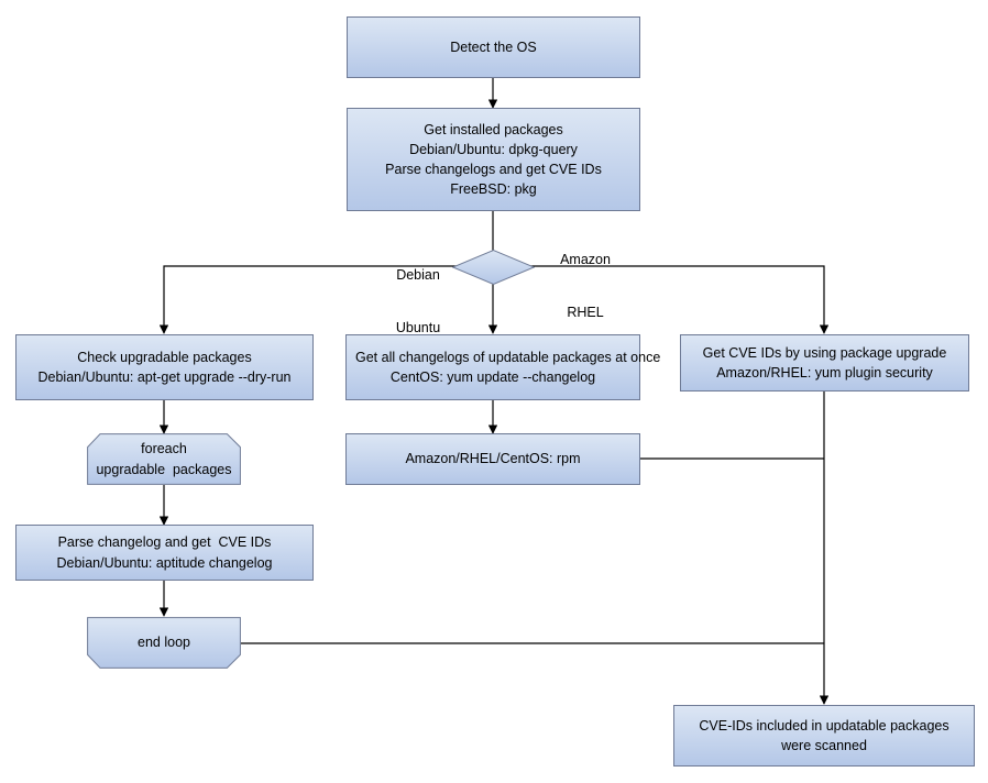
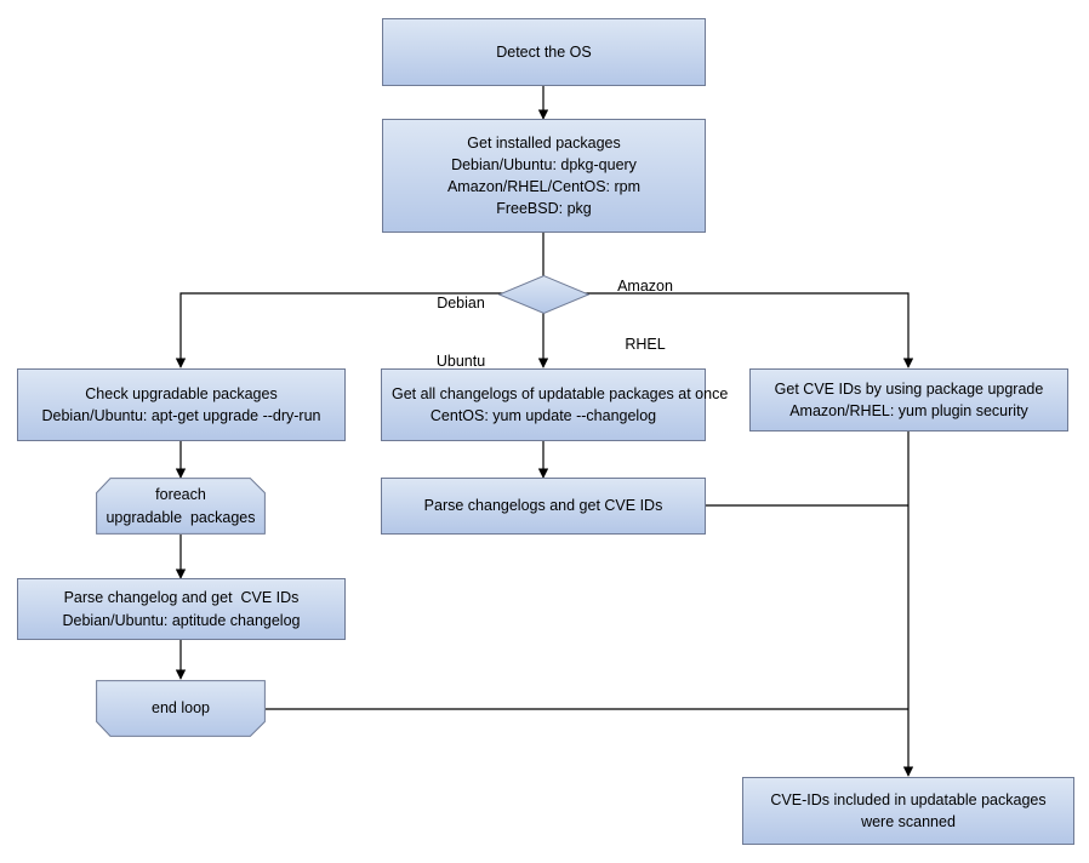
  Detect the OS
  Get installed packages
  Debian/Ubuntu: dpkg-query
- Parse changelogs and get CVE IDs
+ Amazon/RHEL/CentOS: rpm
  FreeBSD: pkg
  Debian
  Ubuntu
  Amazon
  RHEL
  Check upgradable packages
  Debian/Ubuntu: apt-get upgrade --dry-run
  Get all changelogs of updatable packages at once
  CentOS: yum update --changelog
  Get CVE IDs by using package upgrade
  Amazon/RHEL: yum plugin security
  foreach
  upgradable packages
- Amazon/RHEL/CentOS: rpm
+ Parse changelogs and get CVE IDs
  Parse changelog and get CVE IDs
  Debian/Ubuntu: aptitude changelog
  end loop
  CVE-IDs included in updatable packages
  were scanned
